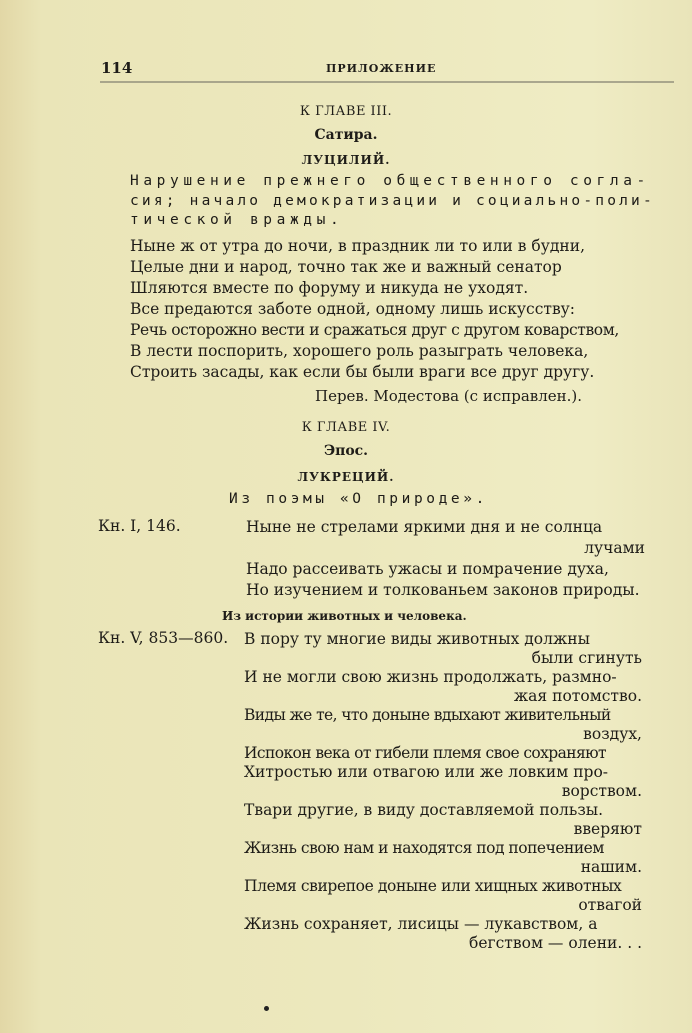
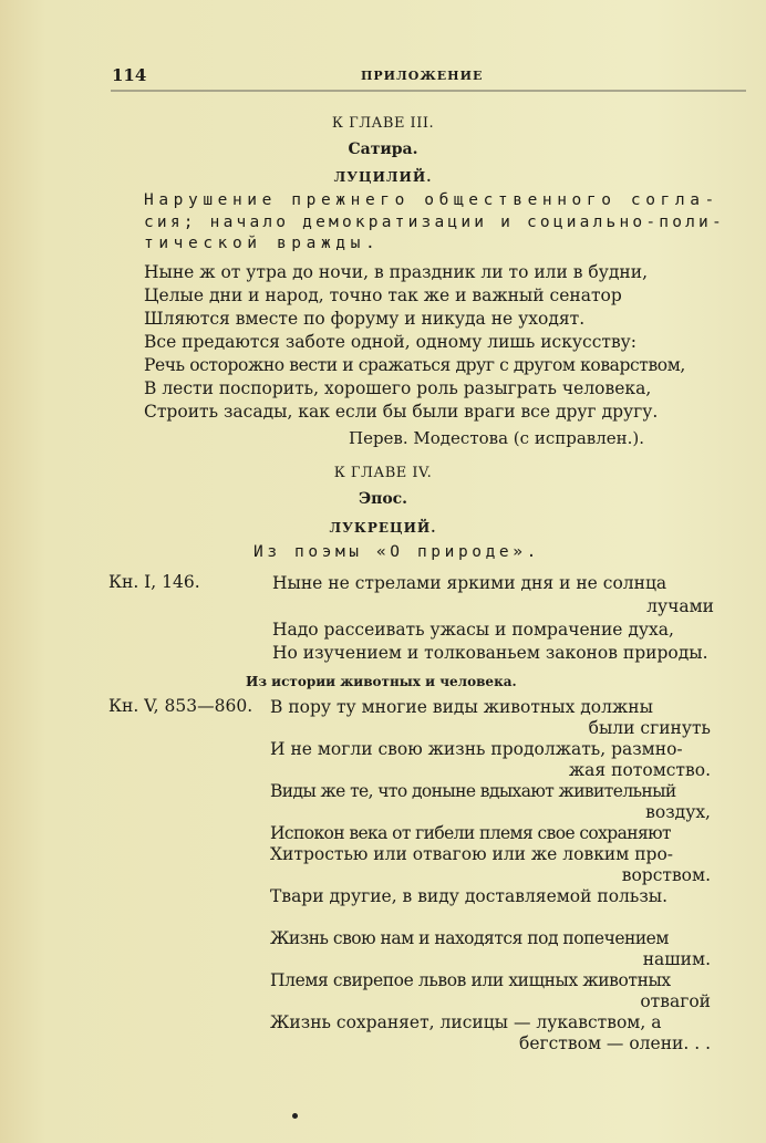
  114
  ПРИЛОЖЕНИЕ
  К ГЛАВЕ III.
  Сатира.
  ЛУЦИЛИЙ.
  Нарушение прежнего общественного согла-
  сия; начало демократизации и социально-поли-
  тической вражды.
  Ныне ж от утра до ночи, в праздник ли то или в будни,
  Целые дни и народ, точно так же и важный сенатор
  Шляются вместе по форуму и никуда не уходят.
  Все предаются заботе одной, одному лишь искусству:
  Речь осторожно вести и сражаться друг с другом коварством,
  В лести поспорить, хорошего роль разыграть человека,
  Строить засады, как если бы были враги все друг другу.
  Перев. Модестова (с исправлен.).
  К ГЛАВЕ IV.
  Эпос.
  ЛУКРЕЦИЙ.
  Из поэмы «О природе».
  Кн. I, 146.
  Ныне не стрелами яркими дня и не солнца
  лучами
  Надо рассеивать ужасы и помрачение духа,
  Но изучением и толкованьем законов природы.
  Из истории животных и человека.
  Кн. V, 853—860.
  В пору ту многие виды животных должны
  были сгинуть
  И не могли свою жизнь продолжать, размно-
  жая потомство.
  Виды же те, что доныне вдыхают живительный
  воздух,
  Испокон века от гибели племя свое сохраняют
  Хитростью или отвагою или же ловким про-
  ворством.
  Твари другие, в виду доставляемой пользы.
- вверяют
  Жизнь свою нам и находятся под попечением
  нашим.
- Племя свирепое доныне или хищных животных
+ Племя свирепое львов или хищных животных
  отвагой
  Жизнь сохраняет, лисицы — лукавством, а
  бегством — олени. . .
